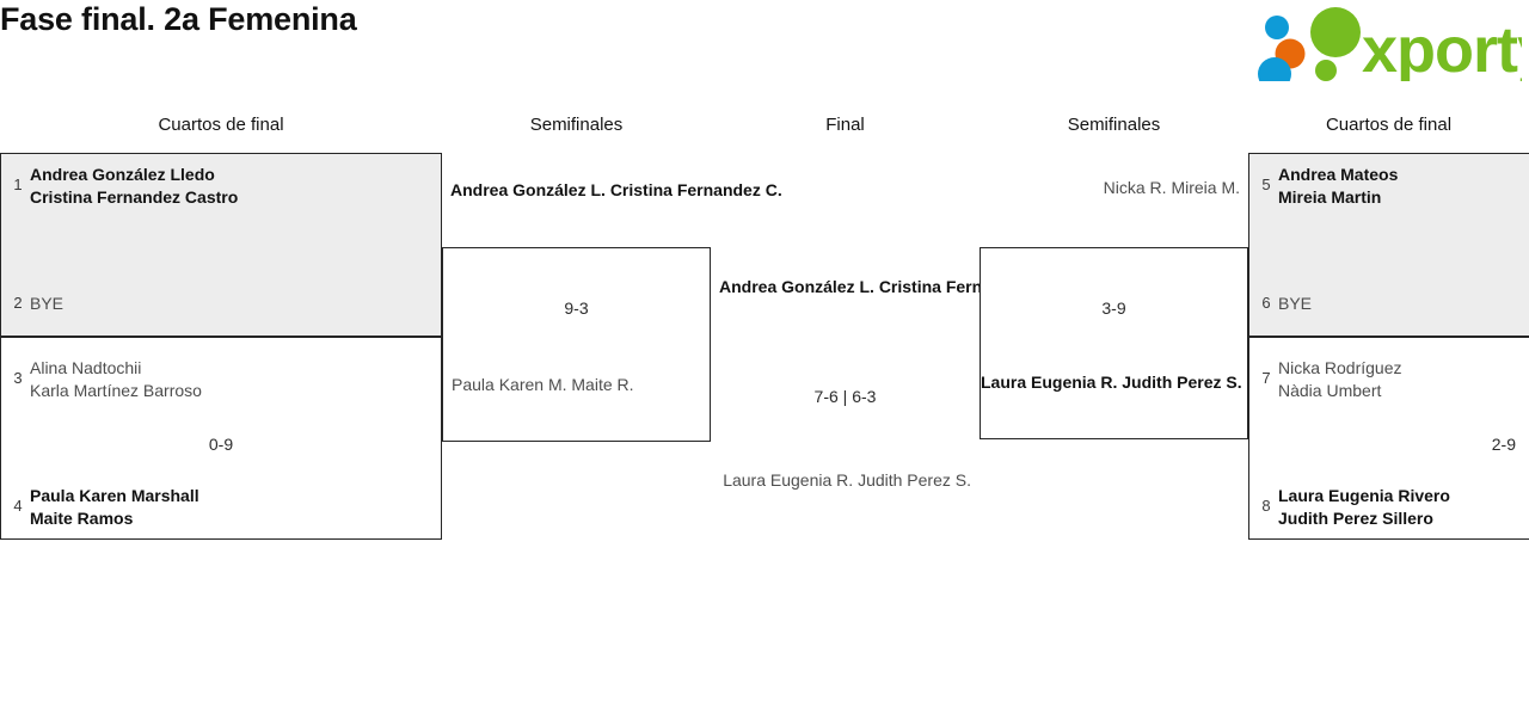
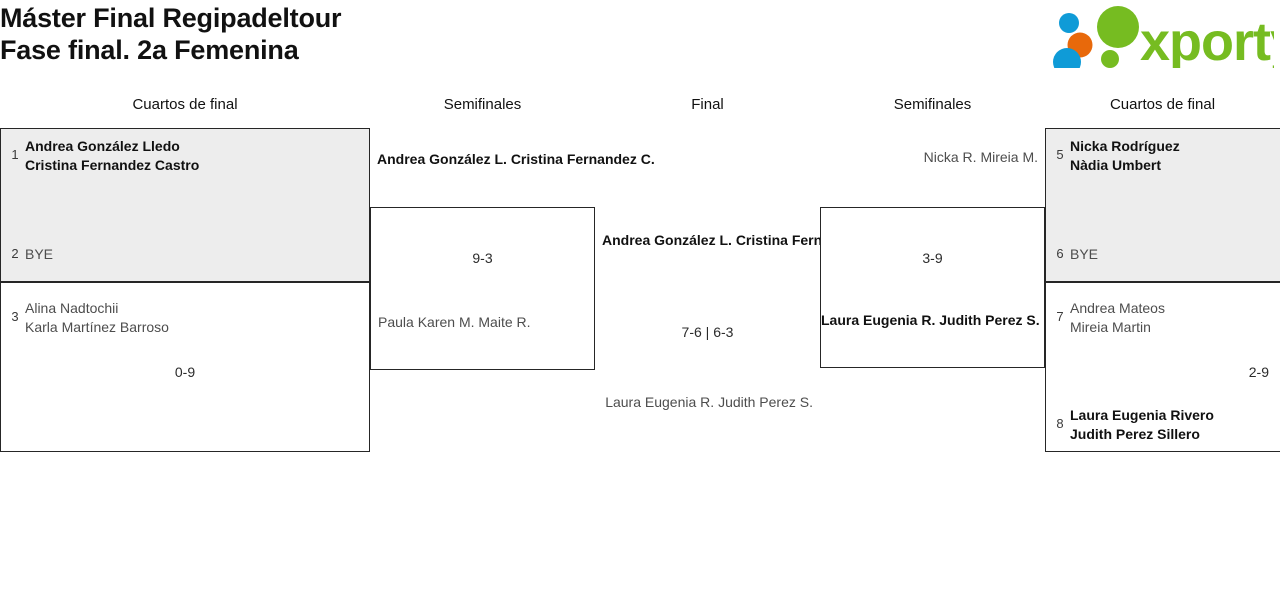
+ Máster Final Regipadeltour
  Fase final. 2a Femenina
  xport
  Cuartos de final
  Semifinales
  Final
  Semifinales
  Cuartos de final
  1
  Andrea González Lledo
  Cristina Fernandez Castro
  2
  BYE
  3
  Alina Nadtochii
  Karla Martínez Barroso
  0-9
- 4
- Paula Karen Marshall
- Maite Ramos
  Andrea González L. Cristina Fernandez C.
  9-3
  Paula Karen M. Maite R.
  Andrea González L. Cristina Fern
  7-6 | 6-3
  Laura Eugenia R. Judith Perez S.
  Nicka R. Mireia M.
  3-9
  Laura Eugenia R. Judith Perez S.
  5
- Andrea Mateos
+ Nicka Rodríguez
- Mireia Martin
+ Nàdia Umbert
  6
  BYE
  7
- Nicka Rodríguez
+ Andrea Mateos
- Nàdia Umbert
+ Mireia Martin
  2-9
  8
  Laura Eugenia Rivero
  Judith Perez Sillero
